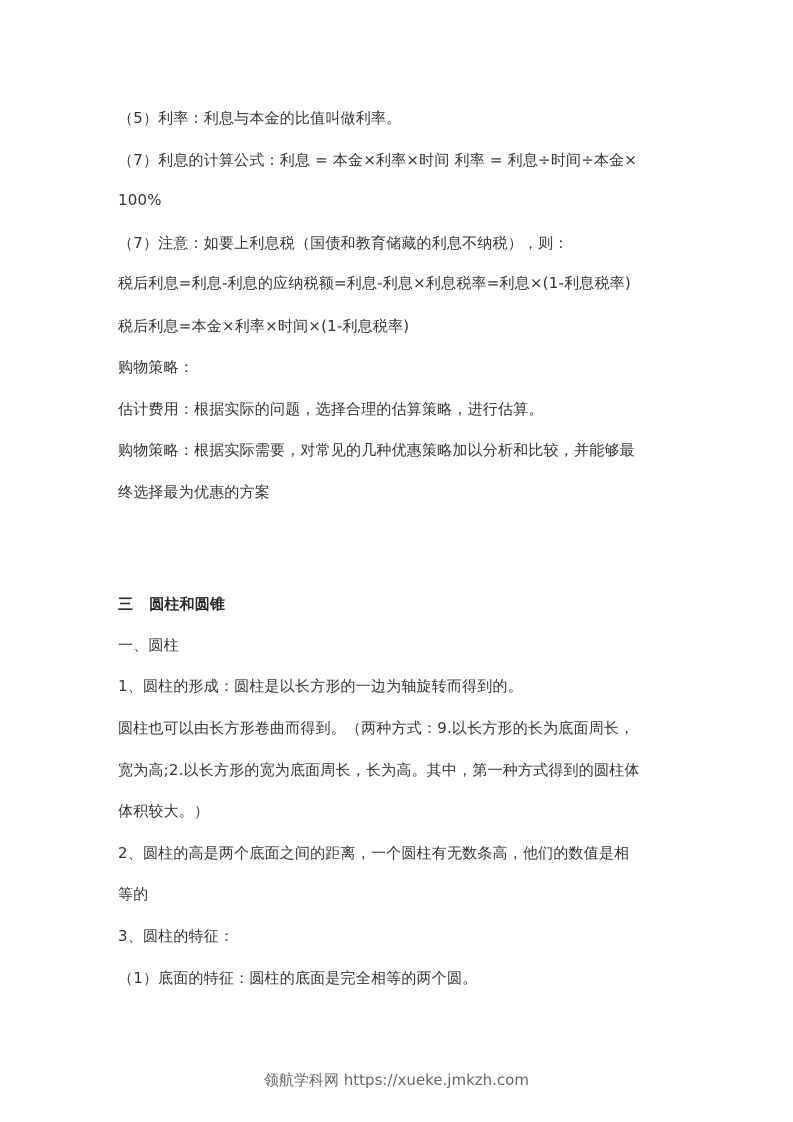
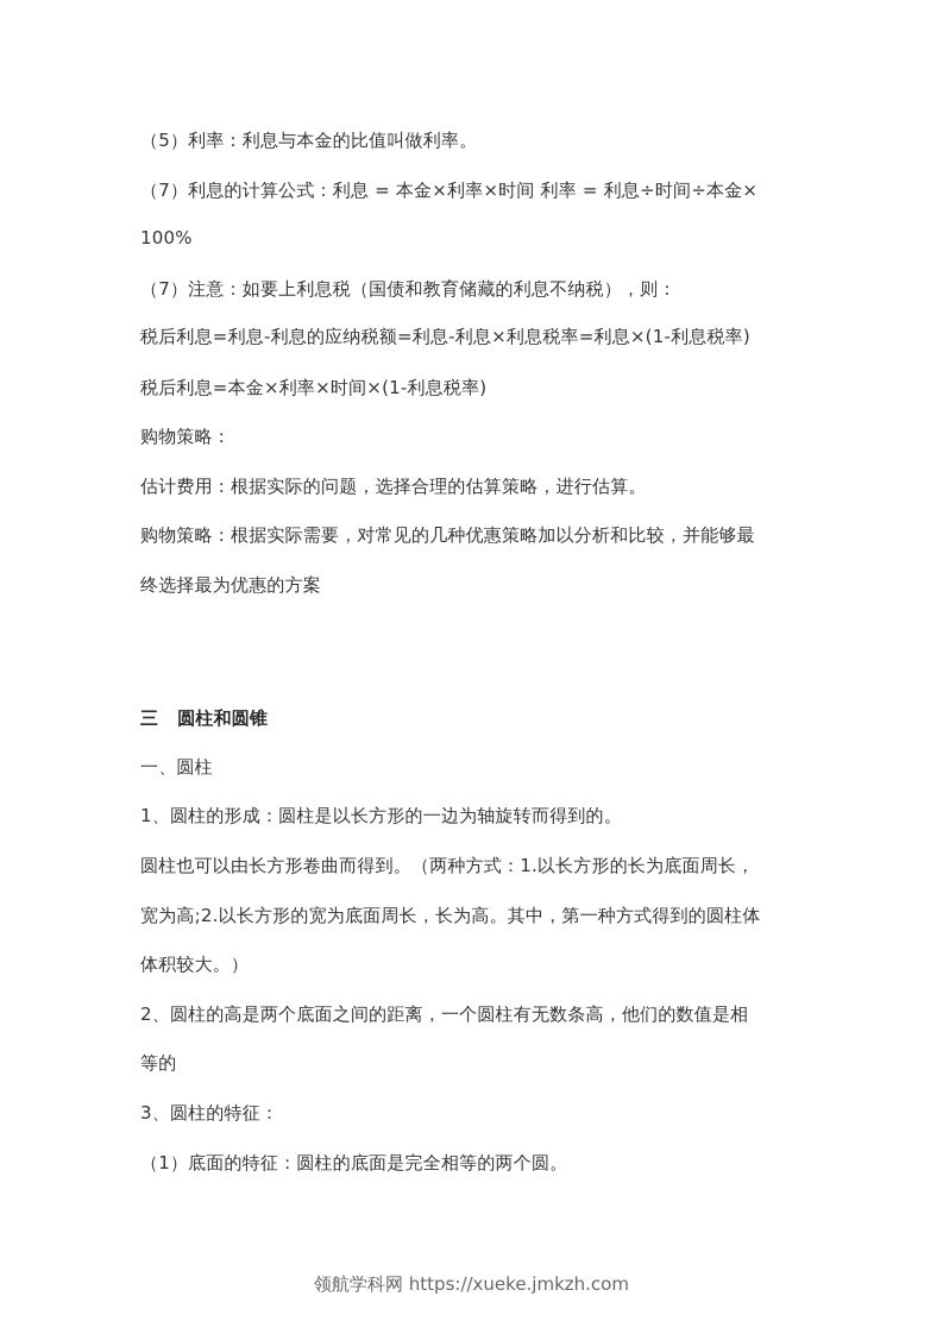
  （5）利率：利息与本金的比值叫做利率。
  （7）利息的计算公式：利息 = 本金×利率×时间 利率 = 利息÷时间÷本金×
  100%
  （7）注意：如要上利息税（国债和教育储藏的利息不纳税），则：
  税后利息=利息-利息的应纳税额=利息-利息×利息税率=利息×(1-利息税率)
  税后利息=本金×利率×时间×(1-利息税率)
  购物策略：
  估计费用：根据实际的问题，选择合理的估算策略，进行估算。
  购物策略：根据实际需要，对常见的几种优惠策略加以分析和比较，并能够最
  终选择最为优惠的方案
  三 圆柱和圆锥
  一、圆柱
  1、圆柱的形成：圆柱是以长方形的一边为轴旋转而得到的。
- 圆柱也可以由长方形卷曲而得到。（两种方式：9.以长方形的长为底面周长，
+ 圆柱也可以由长方形卷曲而得到。（两种方式：1.以长方形的长为底面周长，
  宽为高;2.以长方形的宽为底面周长，长为高。其中，第一种方式得到的圆柱体
  体积较大。）
  2、圆柱的高是两个底面之间的距离，一个圆柱有无数条高，他们的数值是相
  等的
  3、圆柱的特征：
  （1）底面的特征：圆柱的底面是完全相等的两个圆。
  领航学科网 https://xueke.jmkzh.com
